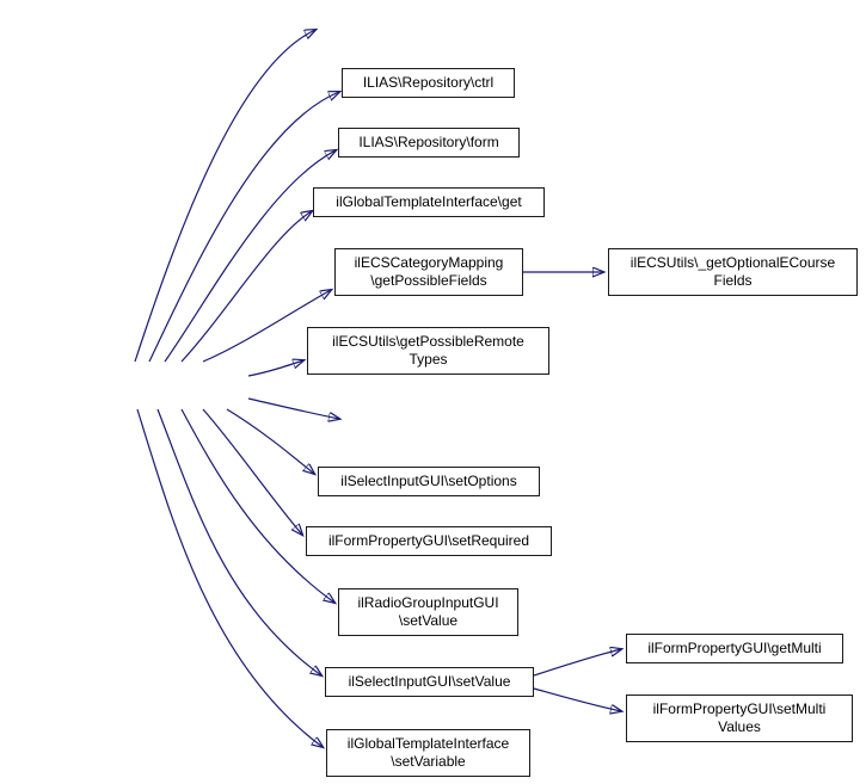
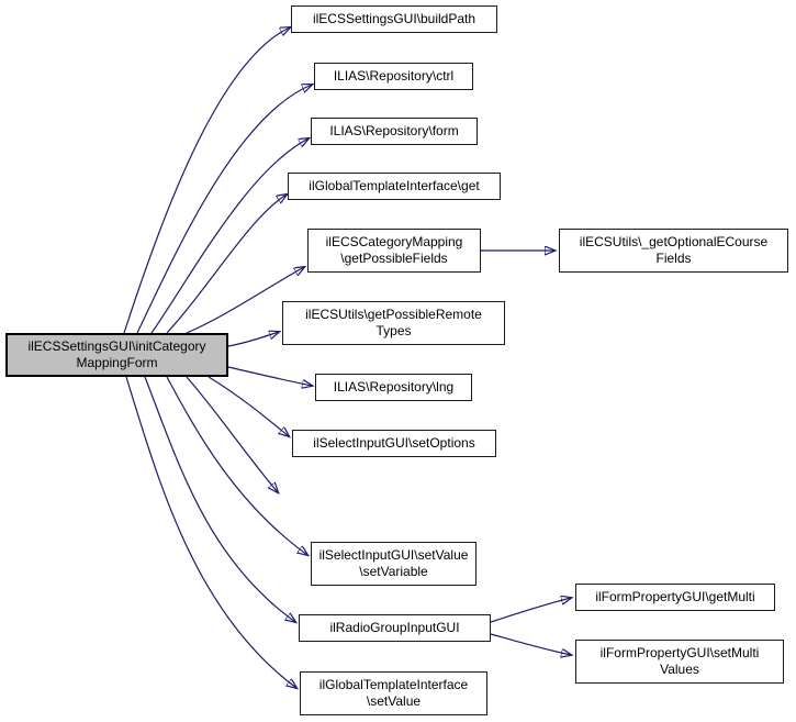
+ ilECSSettingsGUI\initCategory
+ MappingForm
+ ilECSSettingsGUI\buildPath
  ILIAS\Repository\ctrl
  ILIAS\Repository\form
  ilGlobalTemplateInterface\get
  ilECSCategoryMapping
  \getPossibleFields
  ilECSUtils\_getOptionalECourse
  Fields
  ilECSUtils\getPossibleRemote
  Types
+ ILIAS\Repository\lng
  ilSelectInputGUI\setOptions
- ilFormPropertyGUI\setRequired
- ilRadioGroupInputGUI
+ ilSelectInputGUI\setValue
- \setValue
+ \setVariable
- ilSelectInputGUI\setValue
+ ilRadioGroupInputGUI
  ilGlobalTemplateInterface
- \setVariable
+ \setValue
  ilFormPropertyGUI\getMulti
  ilFormPropertyGUI\setMulti
  Values
